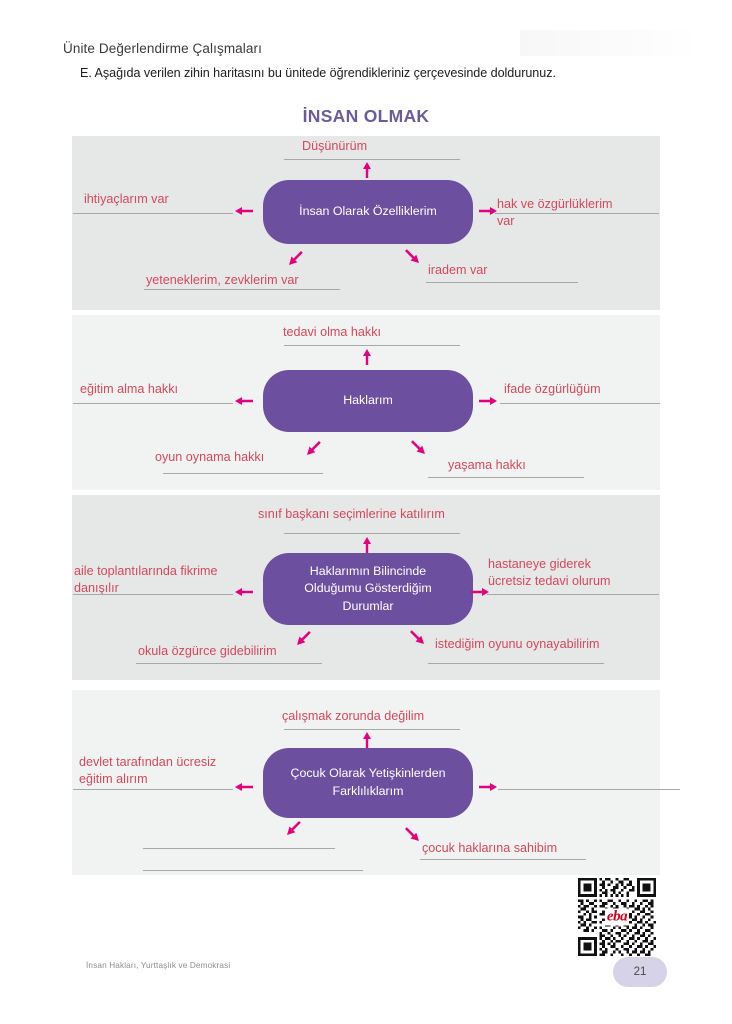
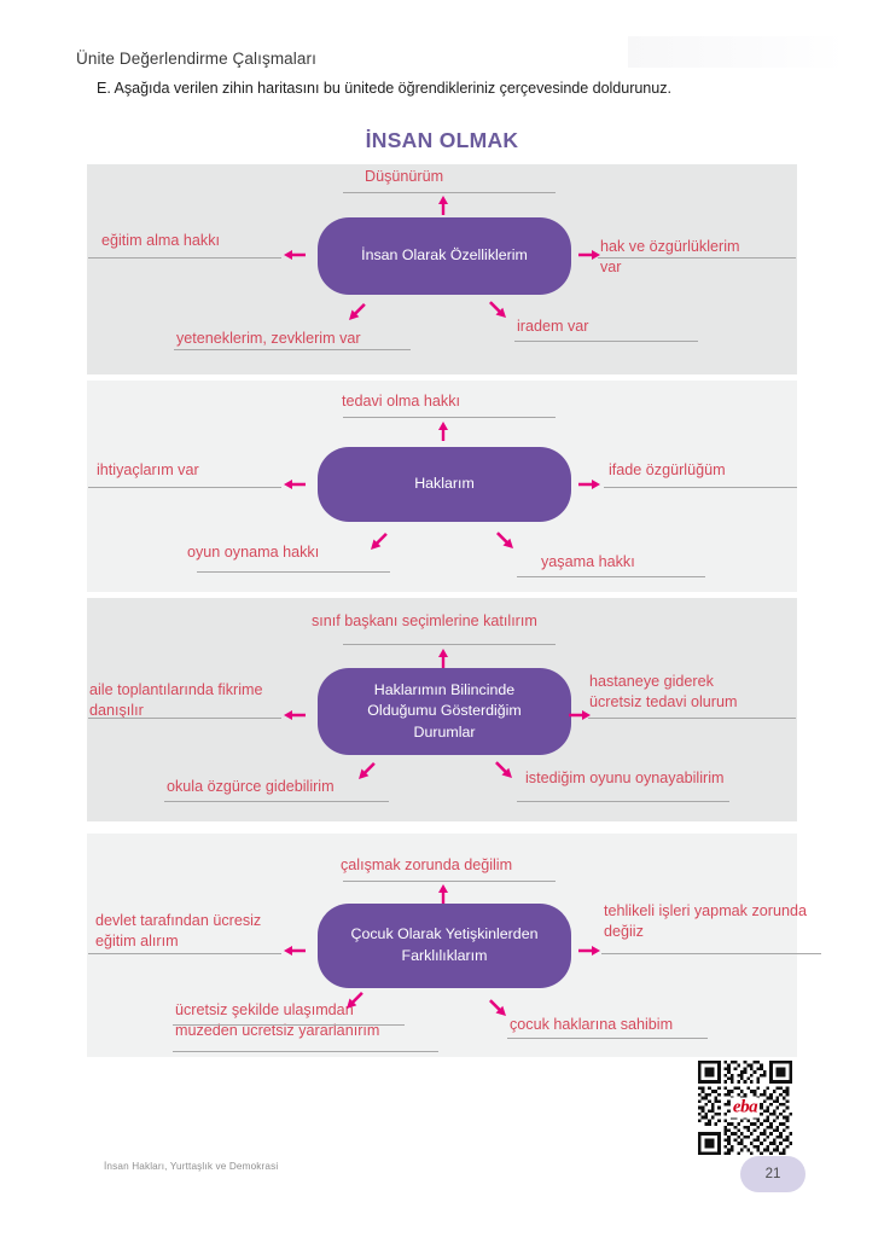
  Ünite Değerlendirme Çalışmaları
  E. Aşağıda verilen zihin haritasını bu ünitede öğrendikleriniz çerçevesinde doldurunuz.
  İNSAN OLMAK
  İnsan Olarak Özelliklerim
  Düşünürüm
- ihtiyaçlarım var
+ eğitim alma hakkı
  hak ve özgürlüklerim
  var
  yeteneklerim, zevklerim var
  iradem var
  Haklarım
  tedavi olma hakkı
- eğitim alma hakkı
+ ihtiyaçlarım var
  ifade özgürlüğüm
  oyun oynama hakkı
  yaşama hakkı
  Haklarımın Bilincinde Olduğumu Gösterdiğim Durumlar
  sınıf başkanı seçimlerine katılırım
  aile toplantılarında fikrime
  danışılır
  hastaneye giderek
  ücretsiz tedavi olurum
  okula özgürce gidebilirim
  istediğim oyunu oynayabilirim
  Çocuk Olarak Yetişkinlerden Farklılıklarım
  çalışmak zorunda değilim
  devlet tarafından ücresiz
  eğitim alırım
+ tehlikeli işleri yapmak zorunda
+ değiiz
+ ücretsiz şekilde ulaşımdan
+ müzeden ücretsiz yararlanırım
  çocuk haklarına sahibim
  eba
  İnsan Hakları, Yurttaşlık ve Demokrasi
  21
